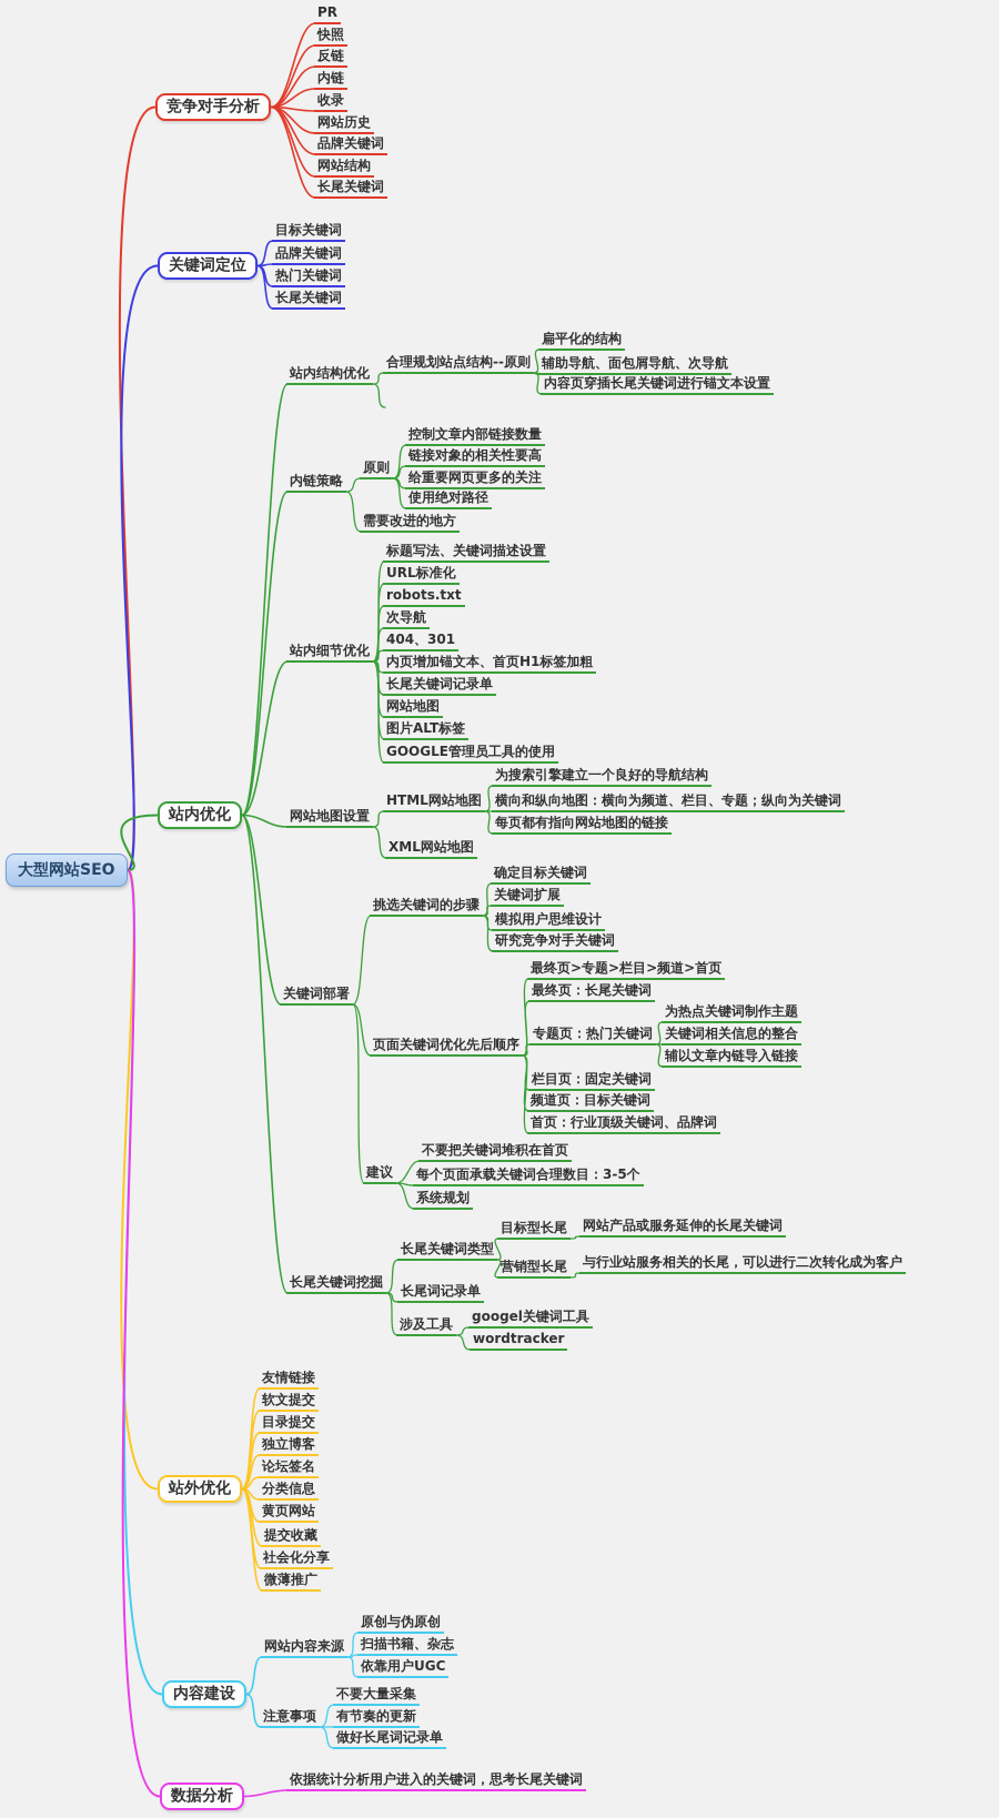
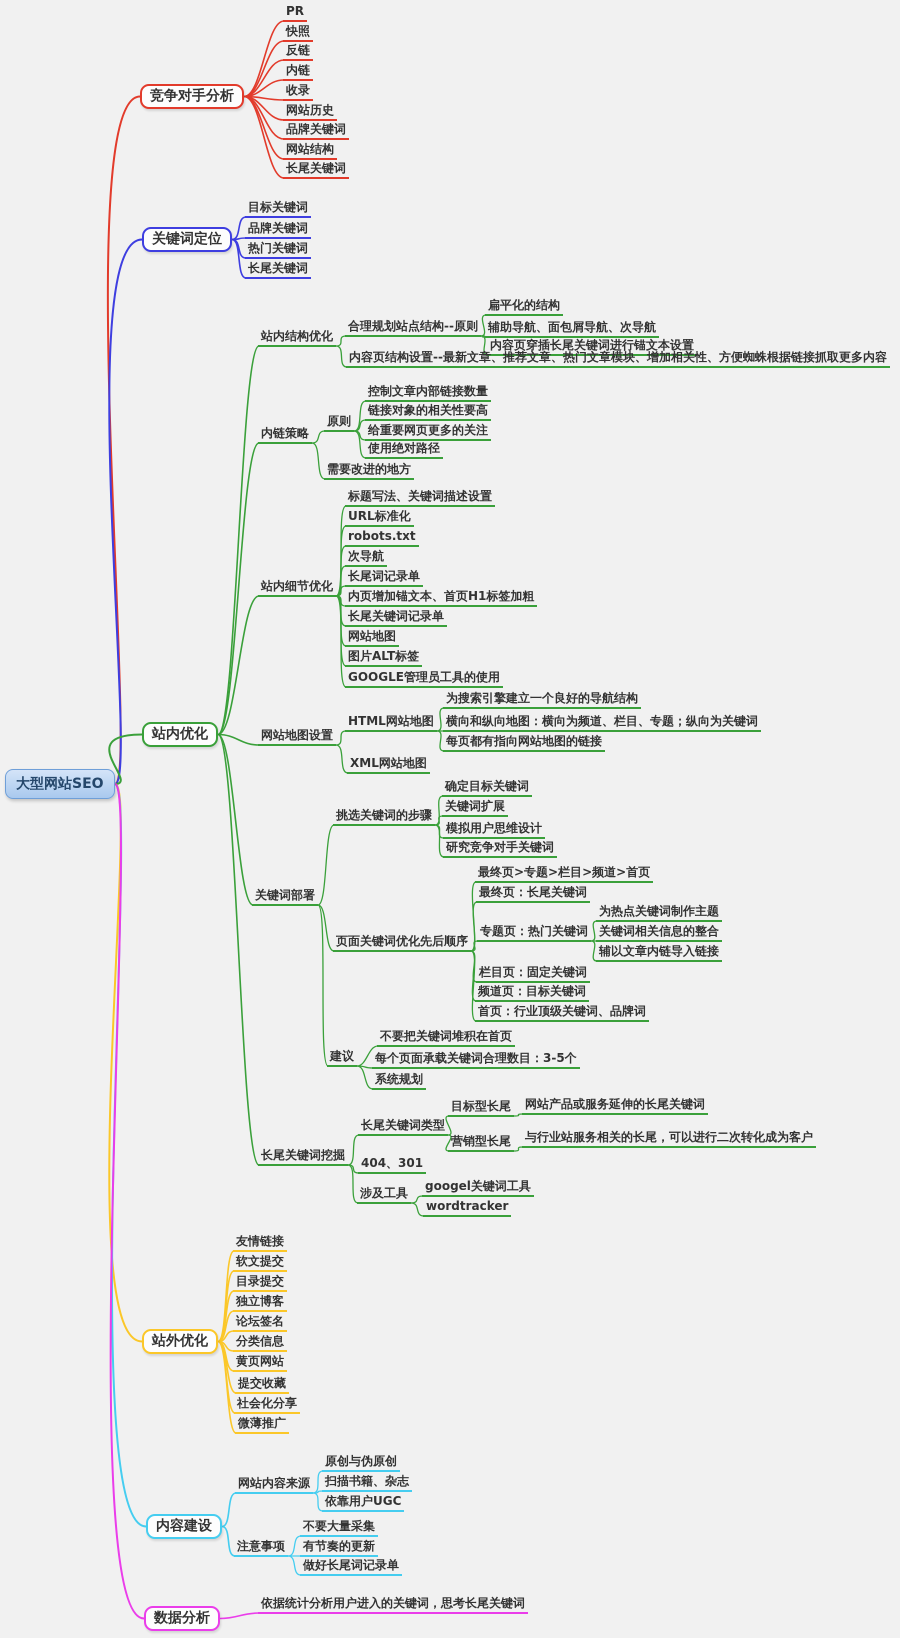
  大型网站SEO
  竞争对手分析
  PR
  快照
  反链
  内链
  收录
  网站历史
  品牌关键词
  网站结构
  长尾关键词
  关键词定位
  目标关键词
  品牌关键词
  热门关键词
  长尾关键词
  站内优化
  站内结构优化
  合理规划站点结构--原则
  扁平化的结构
  辅助导航、面包屑导航、次导航
  内容页穿插长尾关键词进行锚文本设置
+ 内容页结构设置--最新文章、推荐文章、热门文章模块、增加相关性、方便蜘蛛根据链接抓取更多内容
  内链策略
  原则
  控制文章内部链接数量
  链接对象的相关性要高
  给重要网页更多的关注
  使用绝对路径
  需要改进的地方
  站内细节优化
  标题写法、关键词描述设置
  URL标准化
  robots.txt
  次导航
- 404、301
+ 长尾词记录单
  内页增加锚文本、首页H1标签加粗
  长尾关键词记录单
  网站地图
  图片ALT标签
  GOOGLE管理员工具的使用
  网站地图设置
  HTML网站地图
  为搜索引擎建立一个良好的导航结构
  横向和纵向地图：横向为频道、栏目、专题；纵向为关键词
  每页都有指向网站地图的链接
  XML网站地图
  关键词部署
  挑选关键词的步骤
  确定目标关键词
  关键词扩展
  模拟用户思维设计
  研究竞争对手关键词
  页面关键词优化先后顺序
  最终页>专题>栏目>频道>首页
  最终页：长尾关键词
  专题页：热门关键词
  为热点关键词制作主题
  关键词相关信息的整合
  辅以文章内链导入链接
  栏目页：固定关键词
  频道页：目标关键词
  首页：行业顶级关键词、品牌词
  建议
  不要把关键词堆积在首页
  每个页面承载关键词合理数目：3-5个
  系统规划
  长尾关键词挖掘
  长尾关键词类型
  目标型长尾
  网站产品或服务延伸的长尾关键词
  营销型长尾
  与行业站服务相关的长尾，可以进行二次转化成为客户
- 长尾词记录单
+ 404、301
  涉及工具
  googel关键词工具
  wordtracker
  站外优化
  友情链接
  软文提交
  目录提交
  独立博客
  论坛签名
  分类信息
  黄页网站
  提交收藏
  社会化分享
  微薄推广
  内容建设
  网站内容来源
  原创与伪原创
  扫描书籍、杂志
  依靠用户UGC
  注意事项
  不要大量采集
  有节奏的更新
  做好长尾词记录单
  数据分析
  依据统计分析用户进入的关键词，思考长尾关键词
